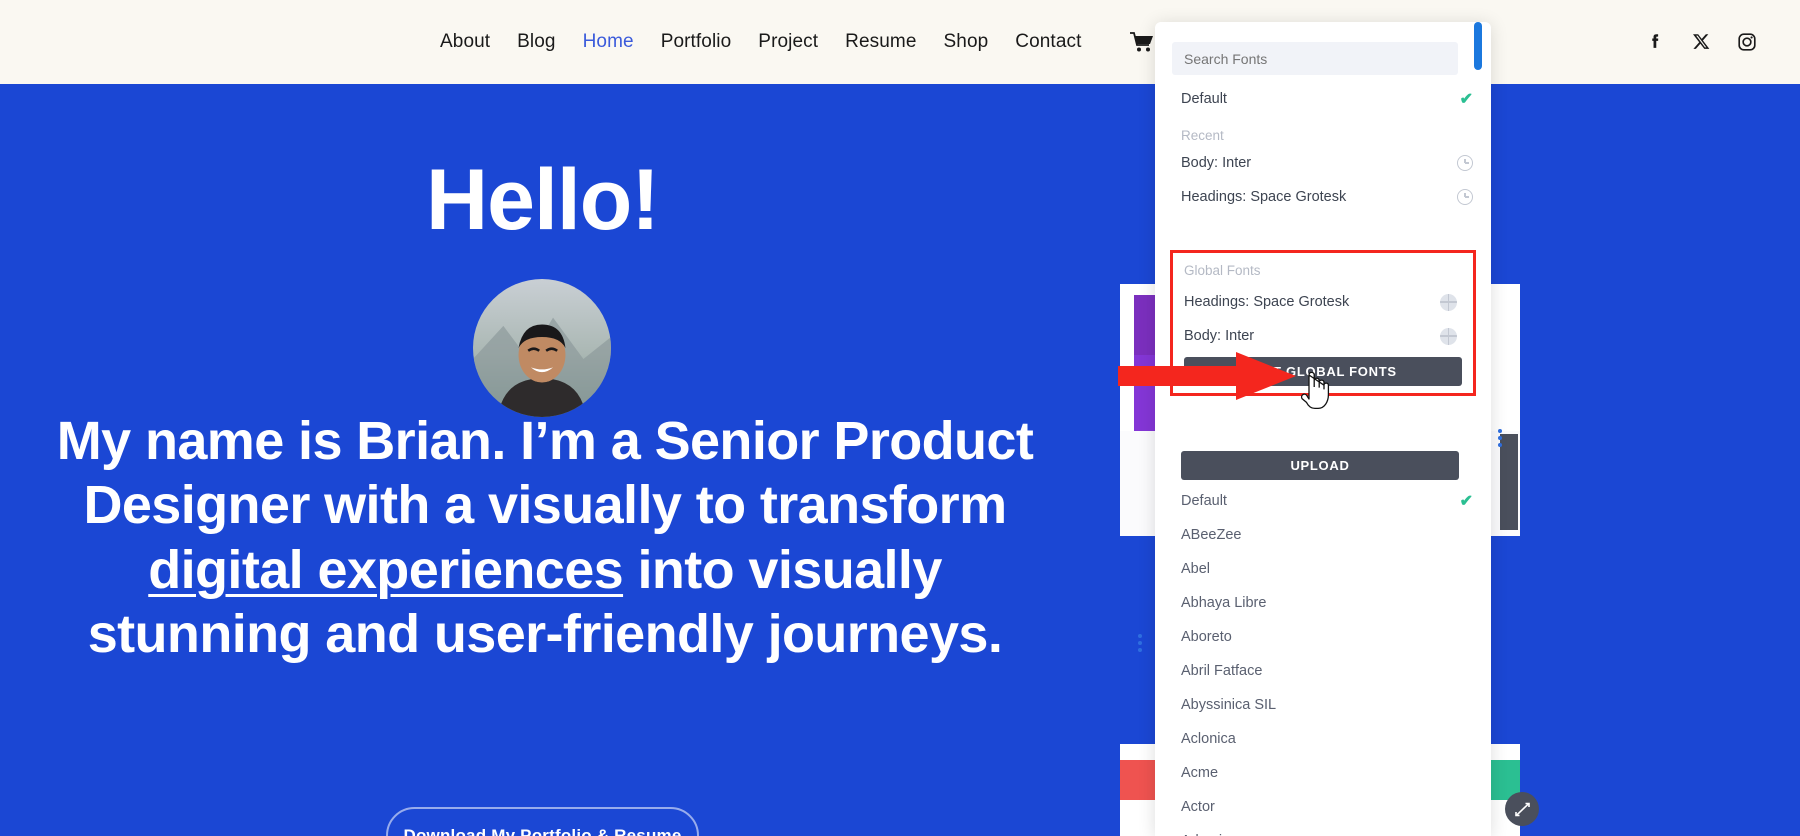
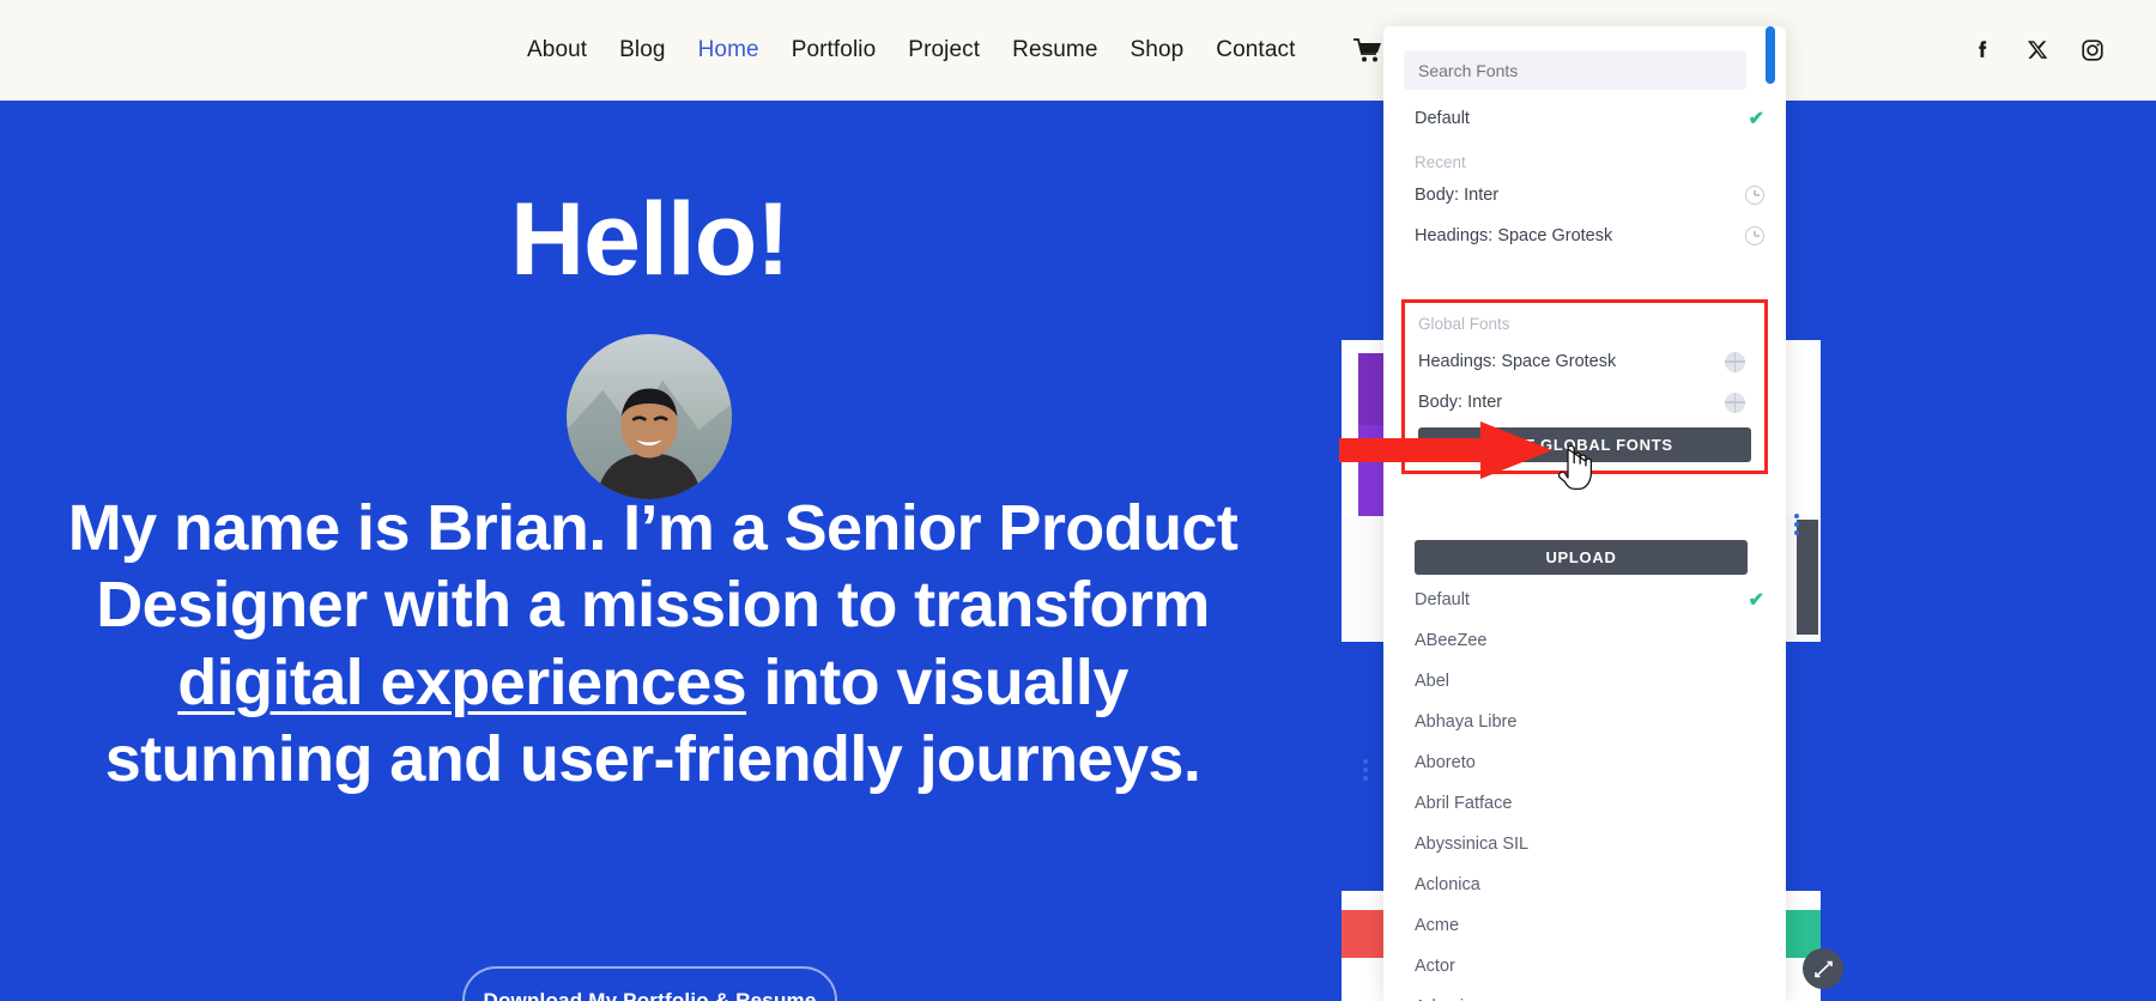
  About
  Blog
  Home
  Portfolio
  Project
  Resume
  Shop
  Contact
  Hello!
- My name is Brian. I’m a Senior Product Designer with a visually to transform digital experiences into visually stunning and user-friendly journeys.
+ My name is Brian. I’m a Senior Product Designer with a mission to transform digital experiences into visually stunning and user-friendly journeys.
  Download My Portfolio & Resume
  Search Fonts
  Default
  ✔
  Recent
  Body: Inter
  Headings: Space Grotesk
  Global Fonts
  Headings: Space Grotesk
  Body: Inter
  GLOBAL FONTS
  UPLOAD
  Default
  ✔
  ABeeZee
  Abel
  Abhaya Libre
  Aboreto
  Abril Fatface
  Abyssinica SIL
  Aclonica
  Acme
  Actor
